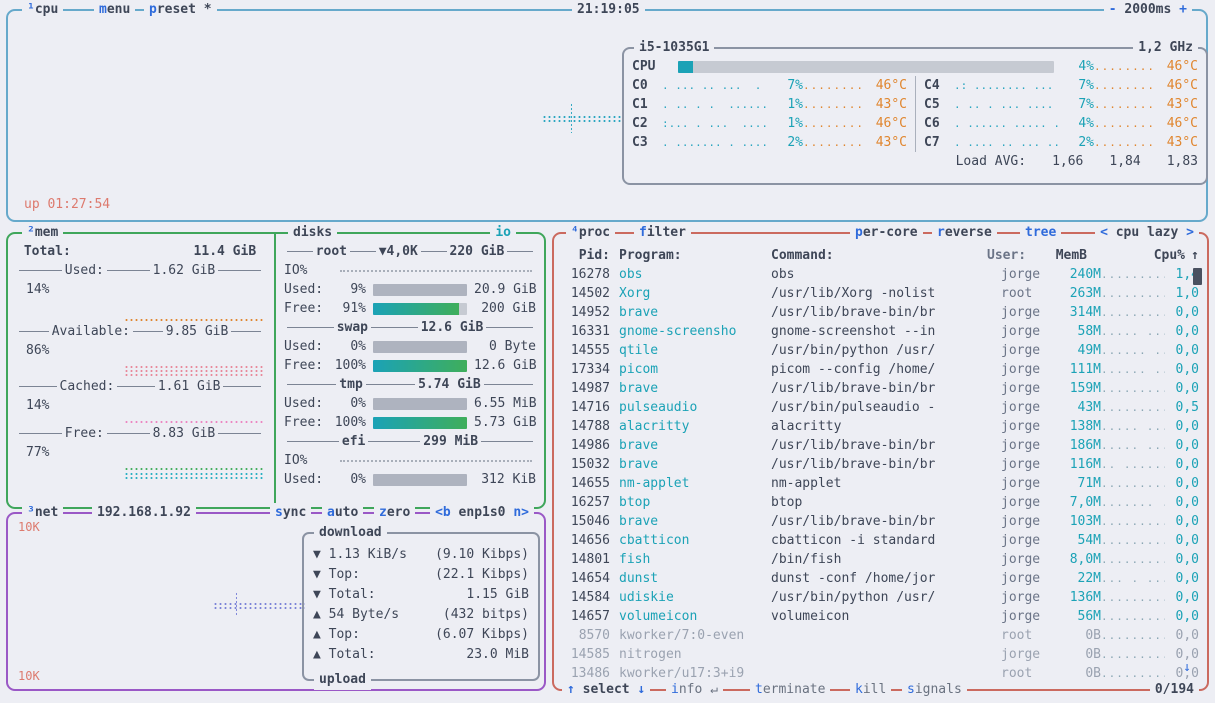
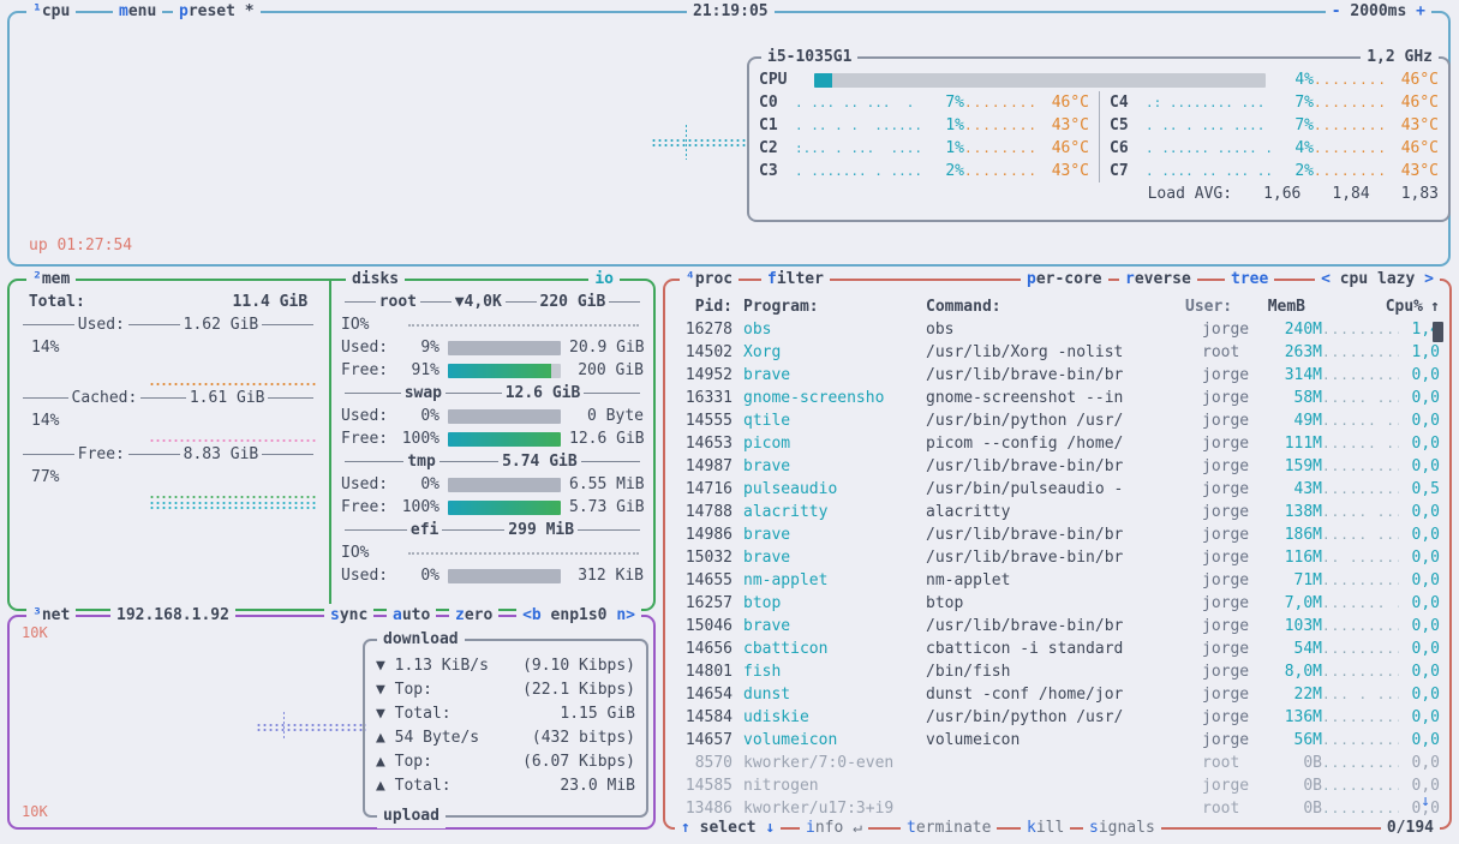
  ¹cpu
  menu
  preset *
  21:19:05
  - 2000ms +
  i5-1035G1
  1,2 GHz
  CPU
  4%
  ........
  46°C
  C0
  . ... .. ... .
  7%
  ........
  46°C
  C4
  .: ........ ...
  7%
  ........
  46°C
  C1
  . .. . . ......
  1%
  ........
  43°C
  C5
  . .. . ... ....
  7%
  ........
  43°C
  C2
  :... . ... ....
  1%
  ........
  46°C
  C6
  . ...... ..... .
  4%
  ........
  46°C
  C3
  . ....... . ....
  2%
  ........
  43°C
  C7
  . .... .. ... ..
  2%
  ........
  43°C
  Load AVG:
  1,66
  1,84
  1,83
  up 01:27:54
  ²mem
  disks
  io
  Total:
  11.4 GiB
  Used:
  1.62 GiB
  14%
- Available:
- 9.85 GiB
- 86%
  Cached:
  1.61 GiB
  14%
  Free:
  8.83 GiB
  77%
  root
  ▼4,0K
  220 GiB
  IO%
  Used:
  9%
  20.9 GiB
  Free:
  91%
  200 GiB
  swap
  12.6 GiB
  Used:
  0%
  0 Byte
  Free:
  100%
  12.6 GiB
  tmp
  5.74 GiB
  Used:
  0%
  6.55 MiB
  Free:
  100%
  5.73 GiB
  efi
  299 MiB
  IO%
  Used:
  0%
  312 KiB
  ³net
  192.168.1.92
  sync
  auto
  zero
  <b enp1s0 n>
  10K
  10K
  download
  upload
  ▼
  1.13 KiB/s
  (9.10 Kibps)
  ▼
  Top:
  (22.1 Kibps)
  ▼
  Total:
  1.15 GiB
  ▲
  54 Byte/s
  (432 bitps)
  ▲
  Top:
  (6.07 Kibps)
  ▲
  Total:
  23.0 MiB
  ⁴proc
  filter
  per-core
  reverse
  tree
  < cpu lazy >
  Pid:
  Program:
  Command:
  User:
  MemB
  Cpu%
  ↑
  16278
  obs
  obs
  jorge
  240M
  ........
  14502
  Xorg
  /usr/lib/Xorg -nolist
  root
  263M
  ........
  1,0
  14952
  brave
  /usr/lib/brave-bin/br
  jorge
  314M
  ........
  0,0
  16331
  gnome-screensho
  gnome-screenshot --in
  jorge
  58M
  ..... ..
  0,0
  14555
  qtile
  /usr/bin/python /usr/
  jorge
  49M
  ...... .
  0,0
- 17334
+ 14653
  picom
  picom --config /home/
  jorge
  111M
  ...... .
  0,0
  14987
  brave
  /usr/lib/brave-bin/br
  jorge
  159M
  ........
  0,0
  14716
  pulseaudio
  /usr/bin/pulseaudio -
  jorge
  43M
  ........
  0,5
  14788
  alacritty
  alacritty
  jorge
  138M
  ..... ..
  0,0
  14986
  brave
  /usr/lib/brave-bin/br
  jorge
  186M
  ..... ..
  0,0
  15032
  brave
  /usr/lib/brave-bin/br
  jorge
  116M
  .. .....
  0,0
  14655
  nm-applet
  nm-applet
  jorge
  71M
  ........
  0,0
  16257
  btop
  btop
  jorge
  7,0M
  .......
  0,0
  15046
  brave
  /usr/lib/brave-bin/br
  jorge
  103M
  ........
  0,0
  14656
  cbatticon
  cbatticon -i standard
  jorge
  54M
  ........
  0,0
  14801
  fish
  /bin/fish
  jorge
  8,0M
  ........
  0,0
  14654
  dunst
  dunst -conf /home/jor
  jorge
  22M
  ... . ..
  0,0
  14584
  udiskie
  /usr/bin/python /usr/
  jorge
  136M
  ........
  0,0
  14657
  volumeicon
  volumeicon
  jorge
  56M
  ........
  0,0
  8570
  kworker/7:0-even
  root
  0B
  ........
  0,0
  14585
  nitrogen
  jorge
  0B
  ........
  0,0
  13486
  kworker/u17:3+i9
  root
  0B
  ........
  0,0
  ↓
  ↑ select ↓
  info ↵
  terminate
  kill
  signals
  0/194
